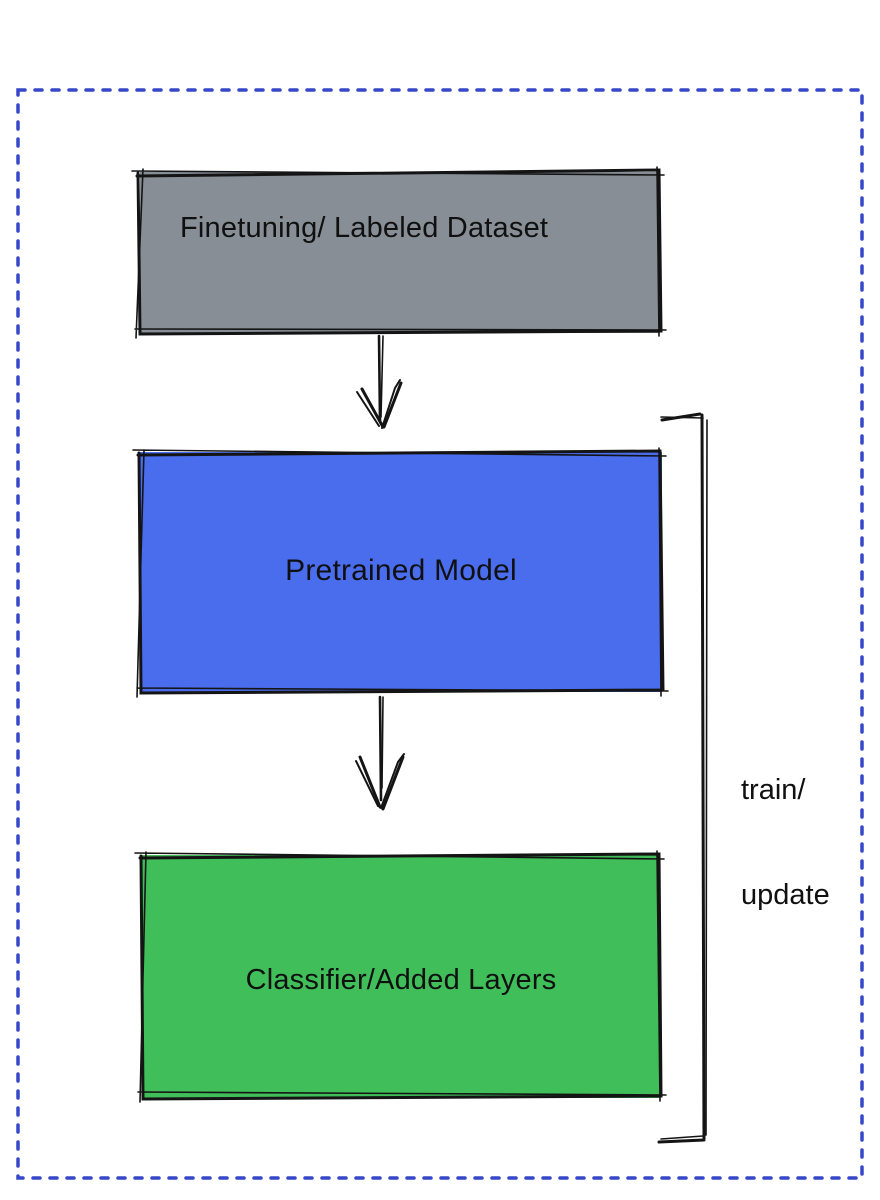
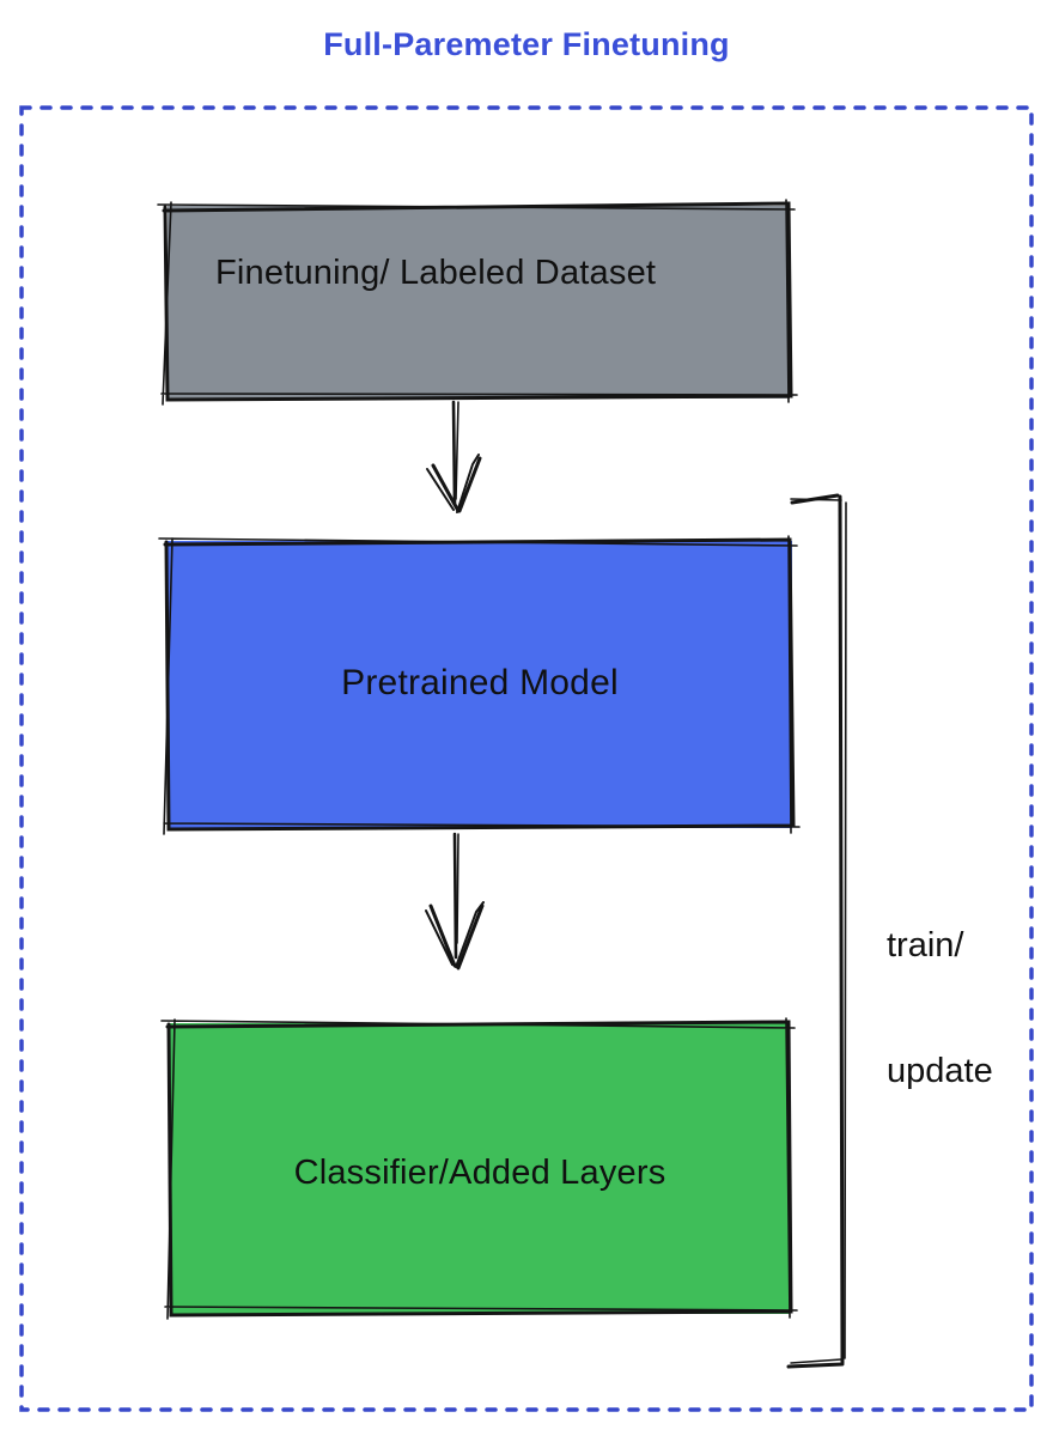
+ Full-Paremeter Finetuning
  Finetuning/ Labeled Dataset
  Pretrained Model
  Classifier/Added Layers
  train/
  update
